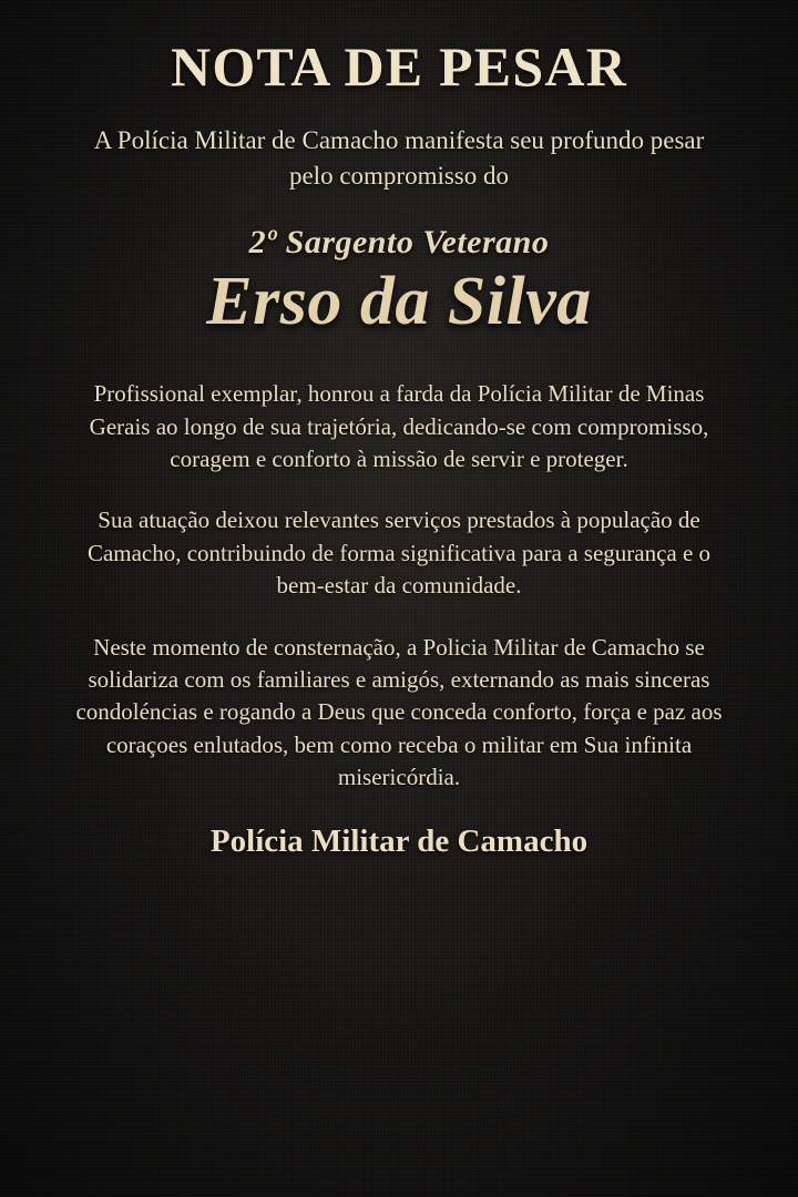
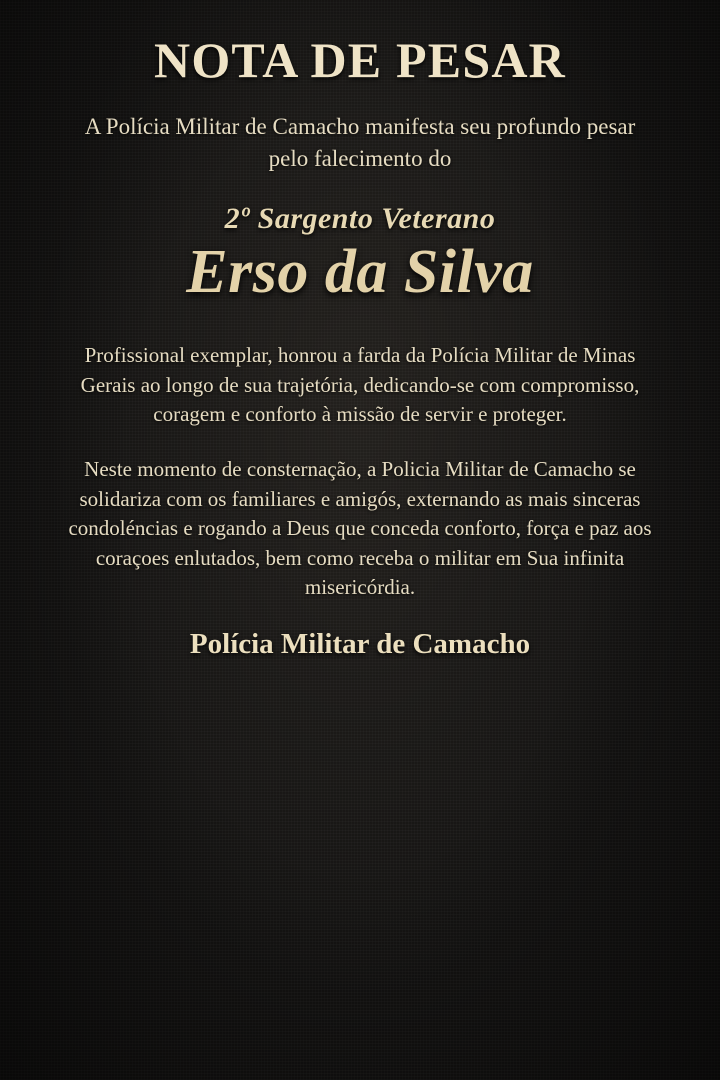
  NOTA DE PESAR
- A Polícia Militar de Camacho manifesta seu profundo pesar pelo compromisso do
+ A Polícia Militar de Camacho manifesta seu profundo pesar pelo falecimento do
  2º Sargento Veterano
  Erso da Silva
  Profissional exemplar, honrou a farda da Polícia Militar de Minas Gerais ao longo de sua trajetória, dedicando-se com compromisso, coragem e conforto à missão de servir e proteger.
- Sua atuação deixou relevantes serviços prestados à população de Camacho, contribuindo de forma significativa para a segurança e o bem-estar da comunidade.
  Neste momento de consternação, a Policia Militar de Camacho se solidariza com os familiares e amigós, externando as mais sinceras condoléncias e rogando a Deus que conceda conforto, força e paz aos coraçoes enlutados, bem como receba o militar em Sua infinita misericórdia.
  Polícia Militar de Camacho
